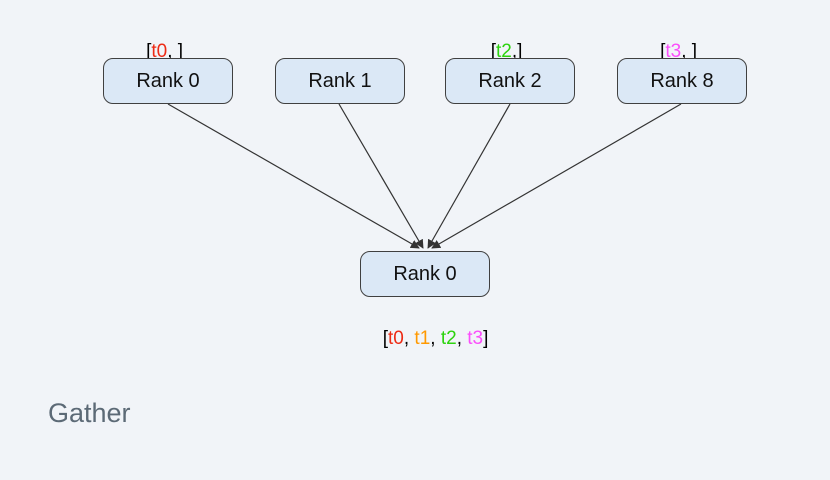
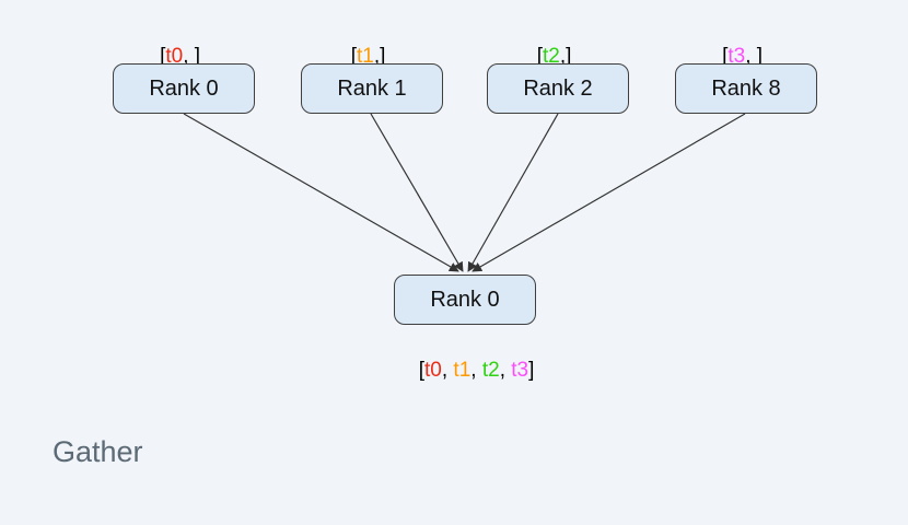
  [t0, ]
+ [t1,]
  [t2,]
  [t3, ]
  Rank 0
  Rank 1
  Rank 2
  Rank 8
  Rank 0
  [t0, t1, t2, t3]
  Gather
